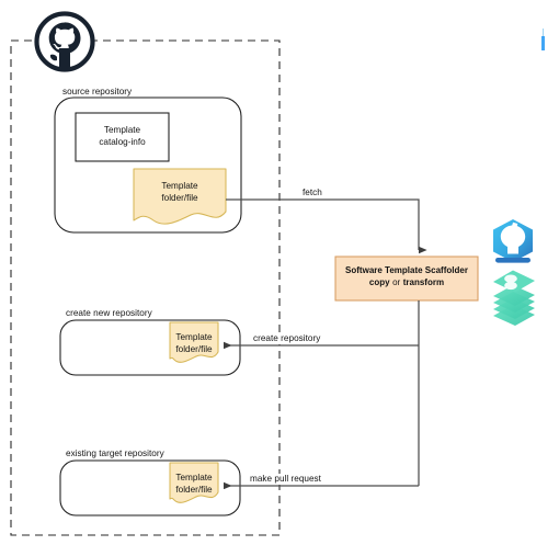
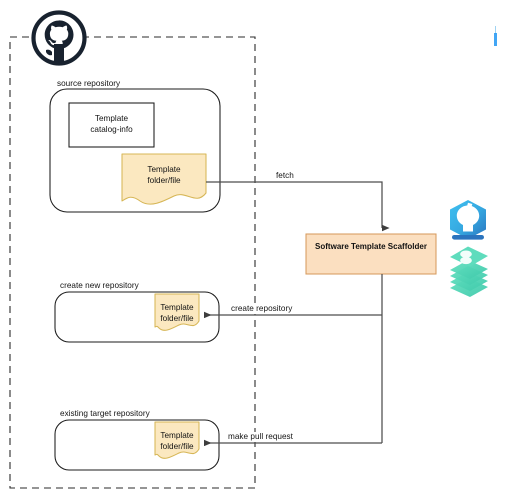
  source repository
  Template
  catalog-info
  Template
  folder/file
  Software Template Scaffolder
- copy or transform
  create new repository
  Template
  folder/file
  existing target repository
  Template
  folder/file
  fetch
  create repository
  make pull request
